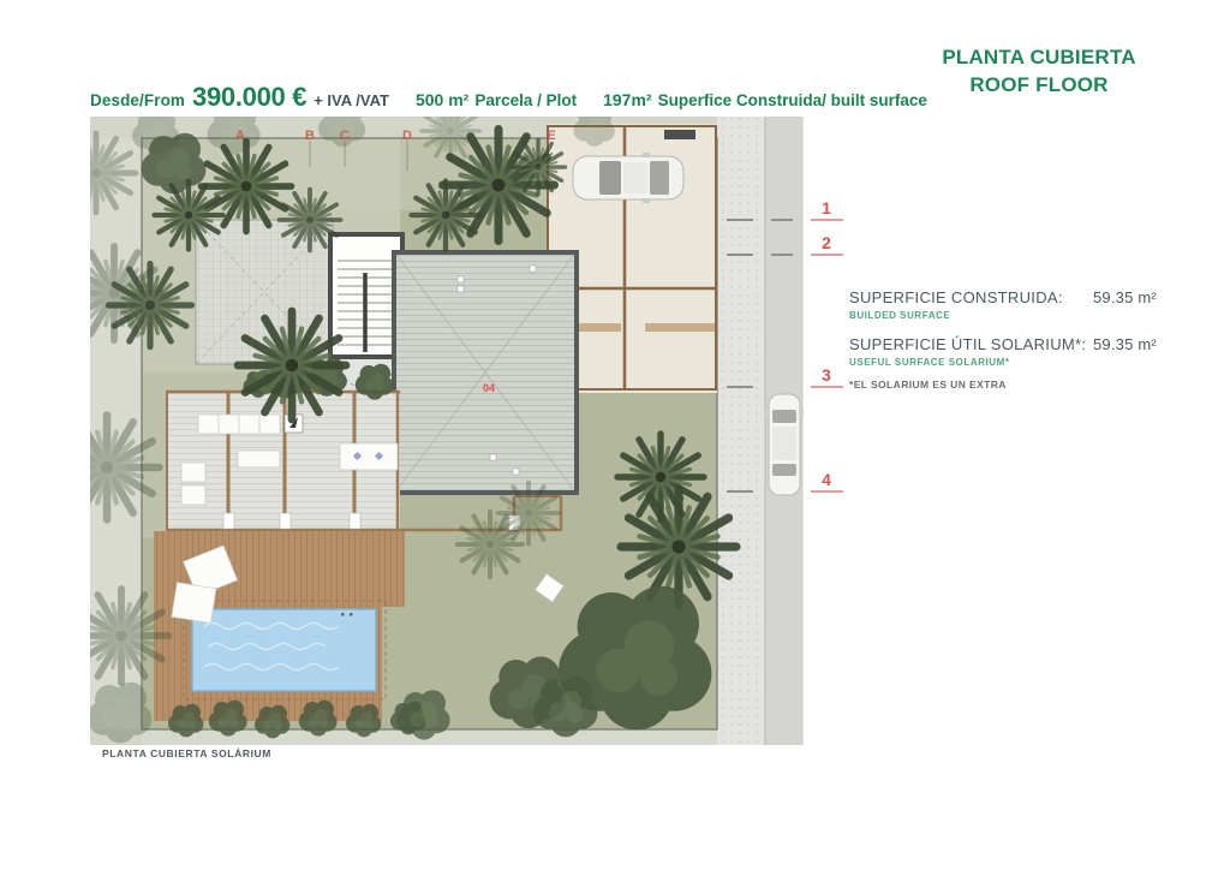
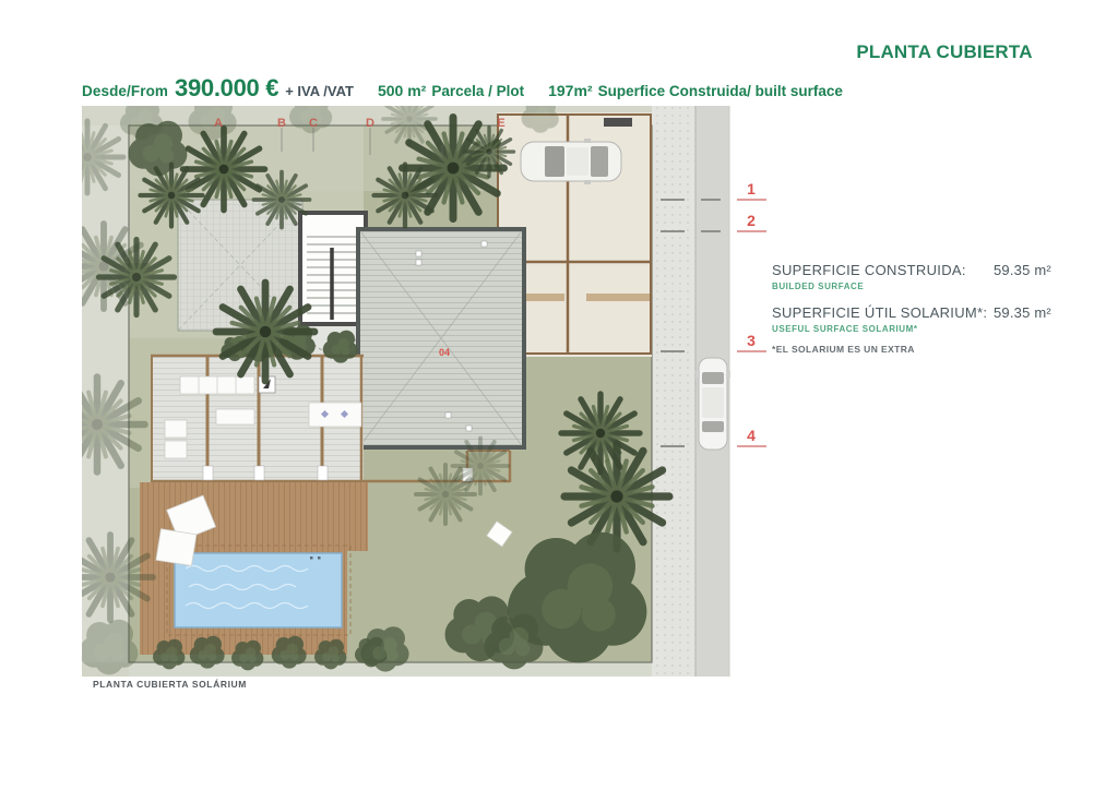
  Desde/From
  390.000 €
  + IVA /VAT
  500 m²
  Parcela / Plot
  197m²
  Superfice Construida/ built surface
  PLANTA CUBIERTA
- ROOF FLOOR
  A
  B
  C
  D
  E
  04
  1
  2
  3
  4
  PLANTA CUBIERTA SOLÁRIUM
  SUPERFICIE CONSTRUIDA:
  59.35 m²
  BUILDED SURFACE
  SUPERFICIE ÚTIL SOLARIUM*:
  59.35 m²
  USEFUL SURFACE SOLARIUM*
  *EL SOLARIUM ES UN EXTRA
